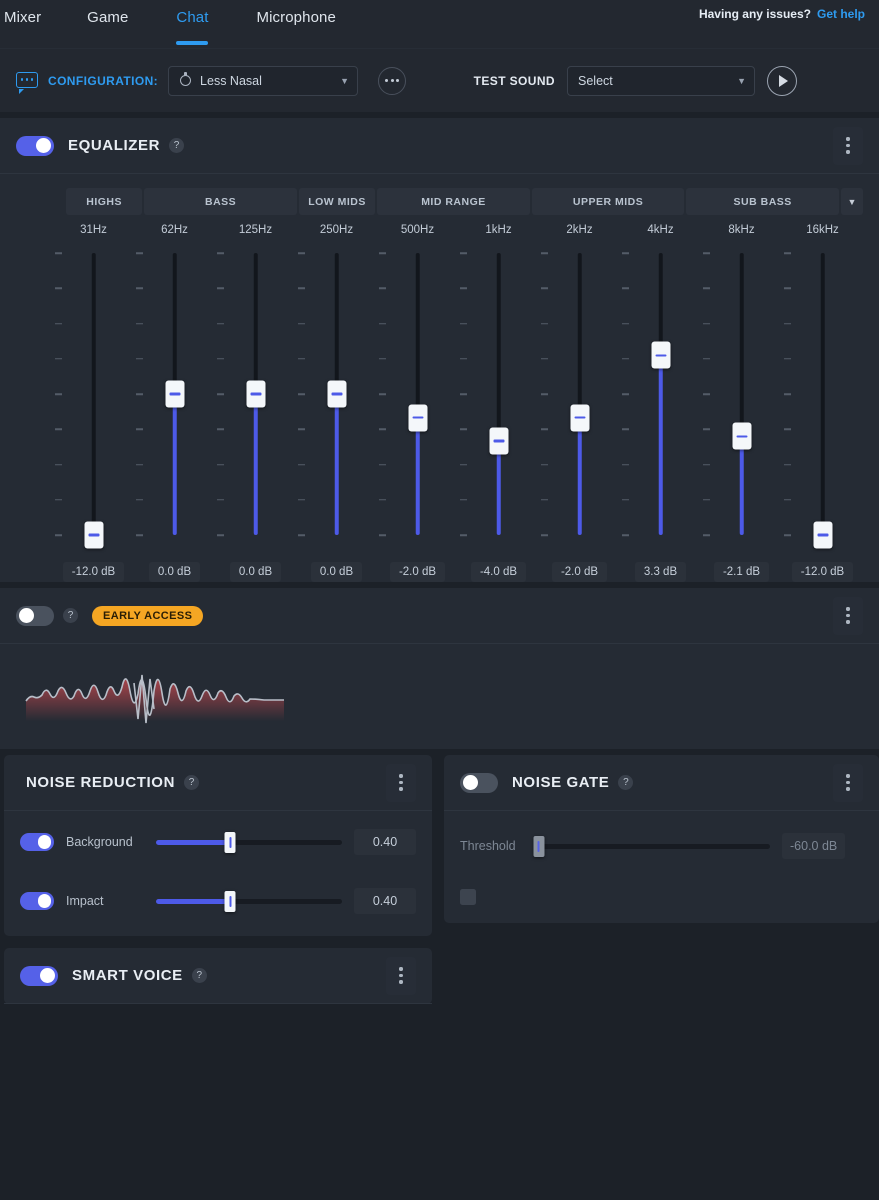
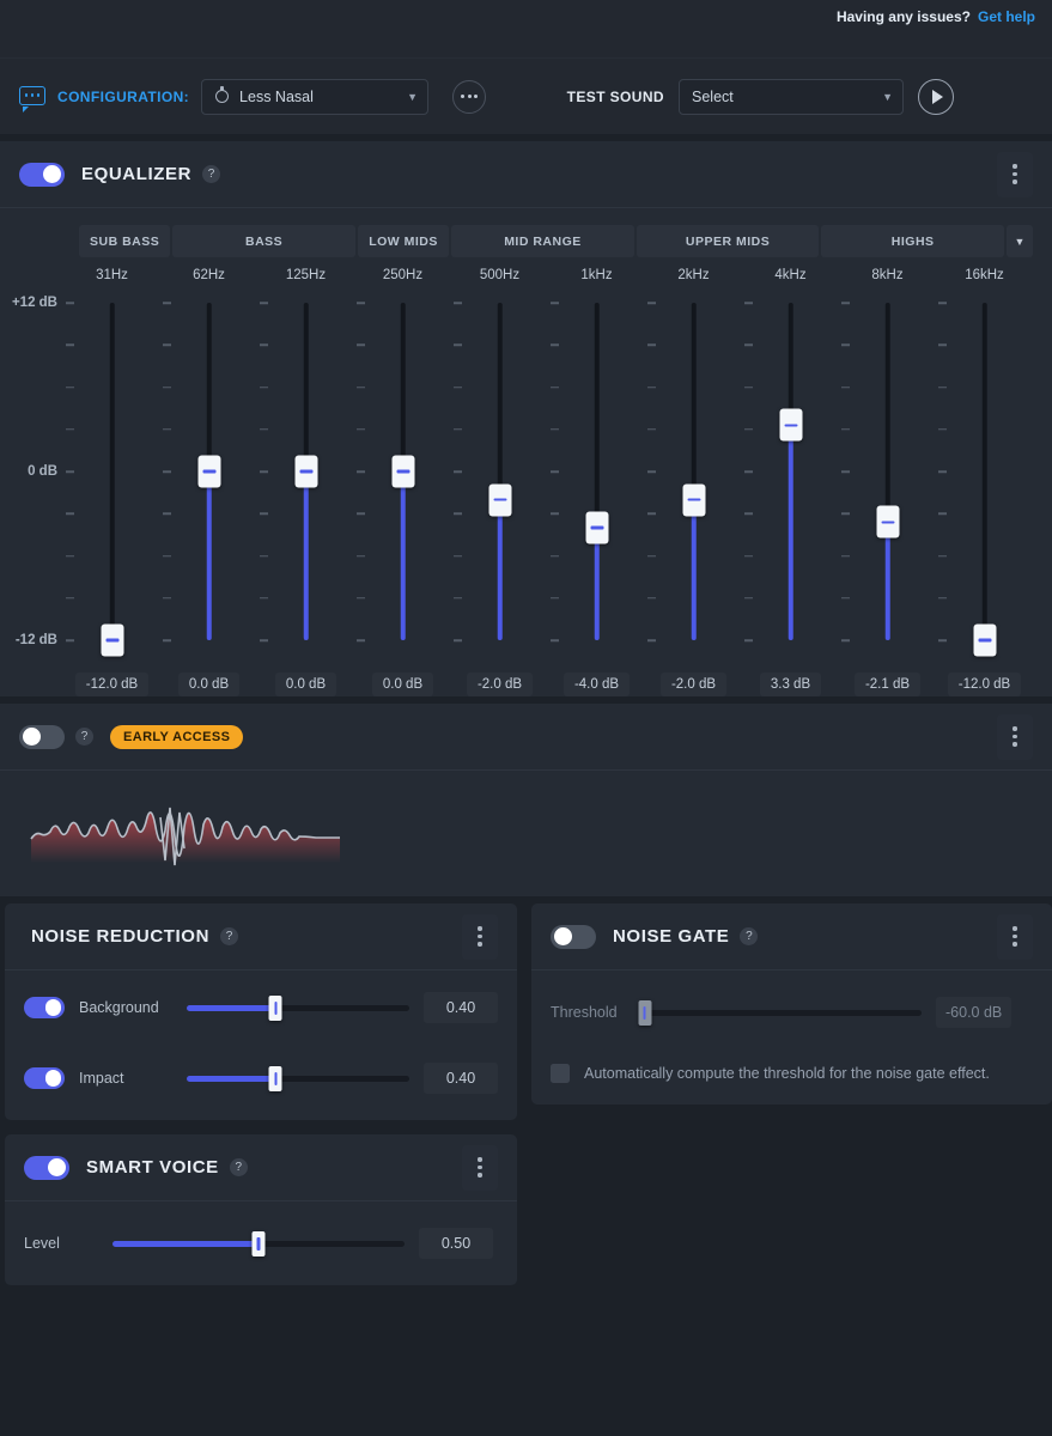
- Mixer
- Game
- Chat
- Microphone
  Having any issues?
  Get help
  CONFIGURATION:
  Less Nasal
  ▼
  TEST SOUND
  Select
  ▼
  EQUALIZER
  ?
- HIGHS
+ SUB BASS
  BASS
  LOW MIDS
  MID RANGE
  UPPER MIDS
- SUB BASS
+ HIGHS
  ▼
  31Hz
  62Hz
  125Hz
  250Hz
  500Hz
  1kHz
  2kHz
  4kHz
  8kHz
  16kHz
+ +12 dB
+ 0 dB
+ -12 dB
  -12.0 dB
  0.0 dB
  0.0 dB
  0.0 dB
  -2.0 dB
  -4.0 dB
  -2.0 dB
  3.3 dB
  -2.1 dB
  -12.0 dB
  ?
  EARLY ACCESS
  NOISE REDUCTION
  ?
  Background
  0.40
  Impact
  0.40
  SMART VOICE
  ?
+ Level
+ 0.50
  NOISE GATE
  ?
  Threshold
  -60.0 dB
+ Automatically compute the threshold for the noise gate effect.
